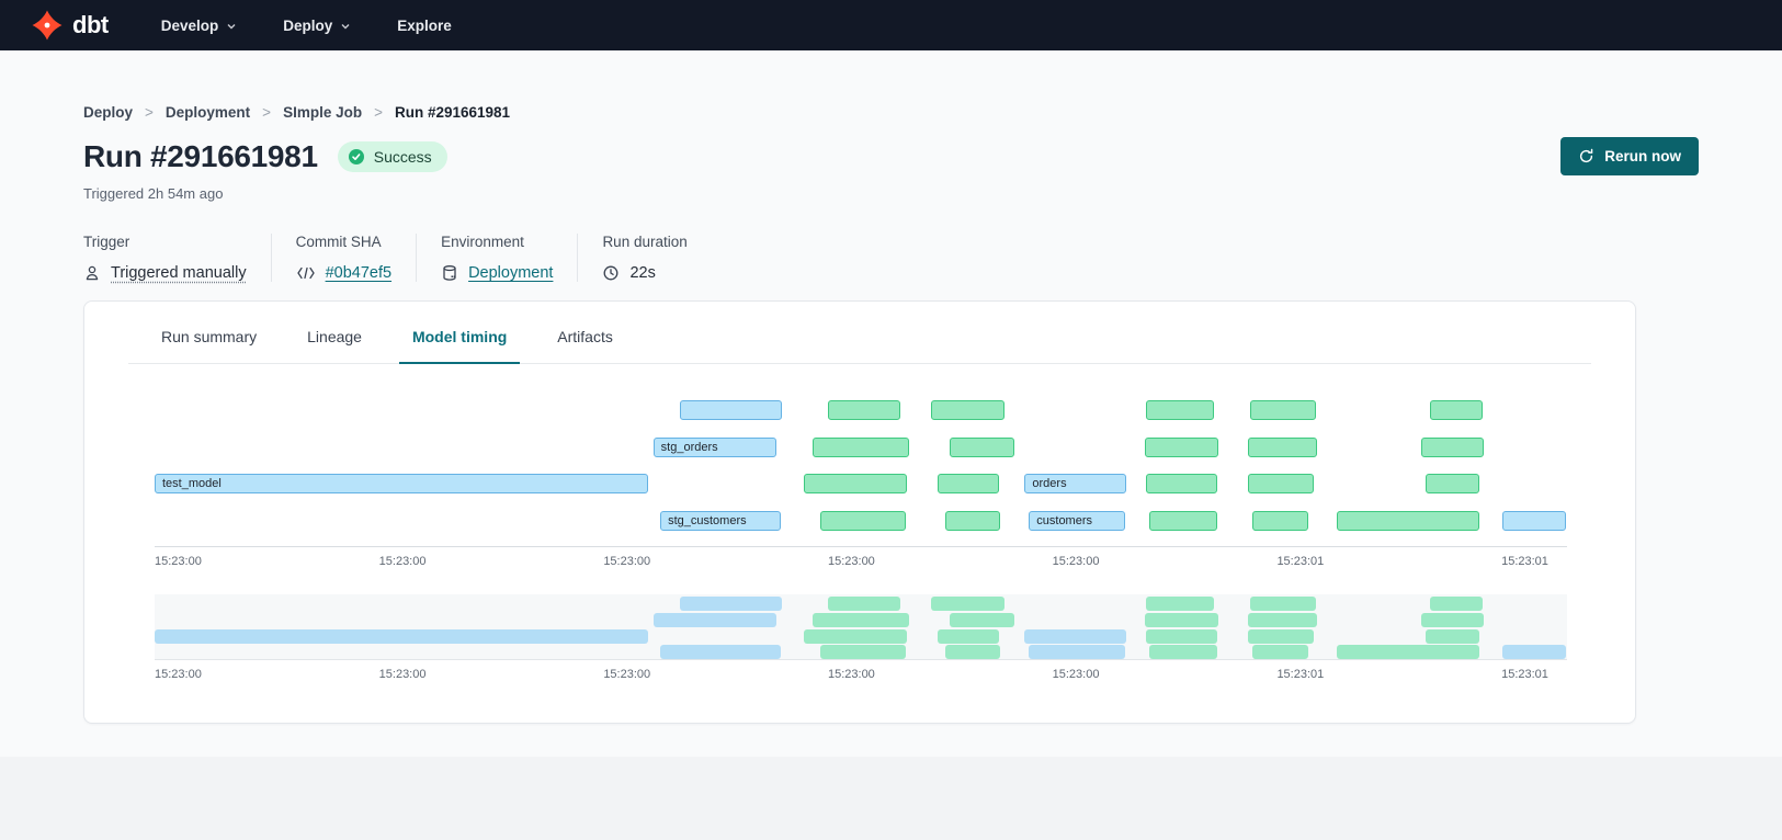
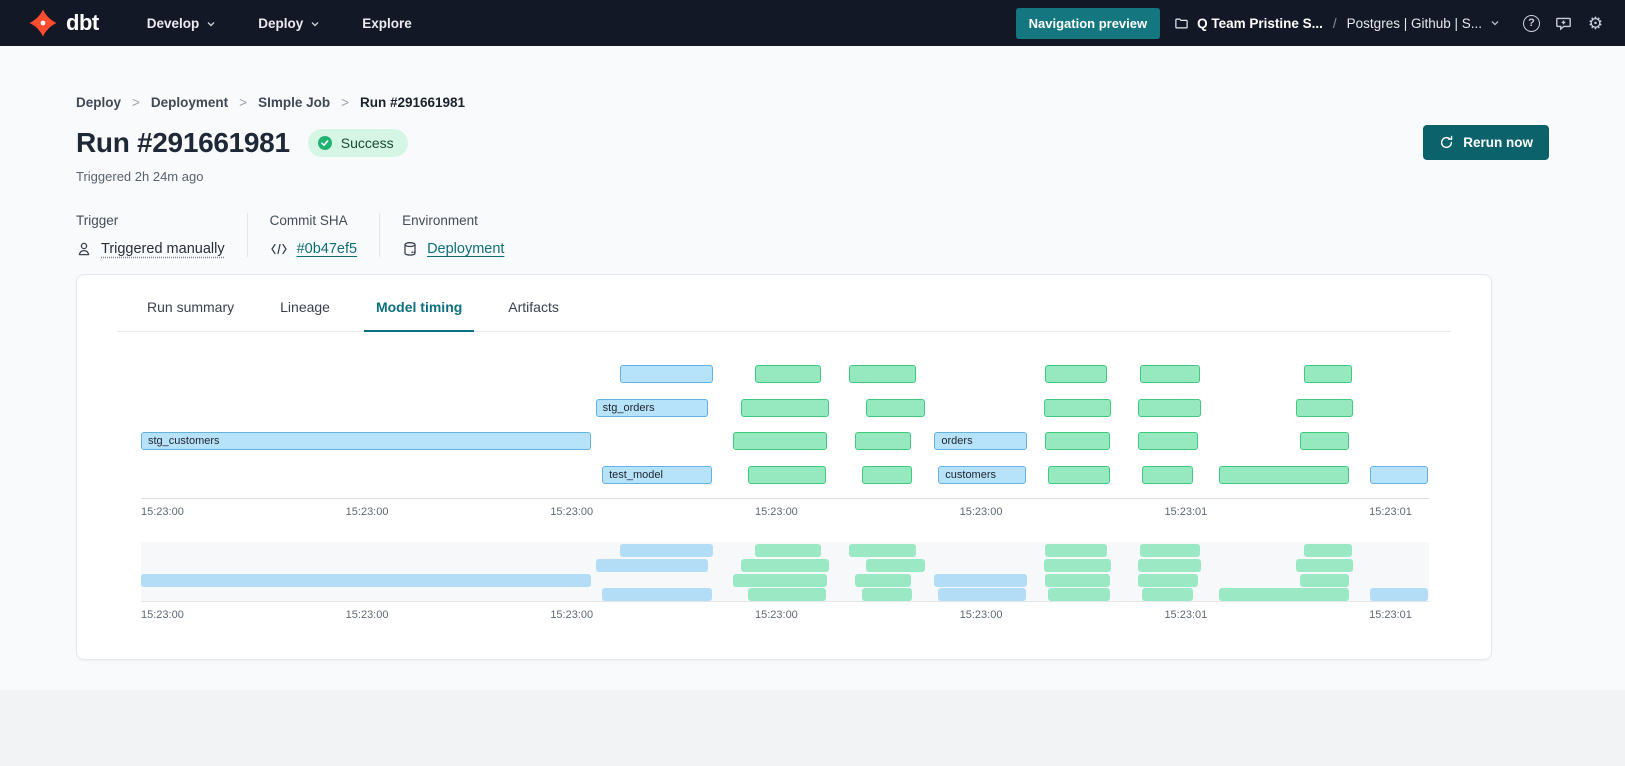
  dbt
  Develop
  Deploy
  Explore
+ Navigation preview
+ Q Team Pristine S...
+ /
+ Postgres | Github | S...
+ ?
+ ⚙
  Deploy
  >
  Deployment
  >
  SImple Job
  >
  Run #291661981
  Run #291661981
  Success
  Rerun now
- Triggered 2h 54m ago
+ Triggered 2h 24m ago
  Trigger
  Triggered manually
  Commit SHA
  #0b47ef5
  Environment
  Deployment
- Run duration
- 22s
  Run summary
  Lineage
  Model timing
  Artifacts
  stg_orders
- test_model
+ stg_customers
  orders
- stg_customers
+ test_model
  customers
  15:23:00
  15:23:00
  15:23:00
  15:23:00
  15:23:00
  15:23:01
  15:23:01
  15:23:00
  15:23:00
  15:23:00
  15:23:00
  15:23:00
  15:23:01
  15:23:01
